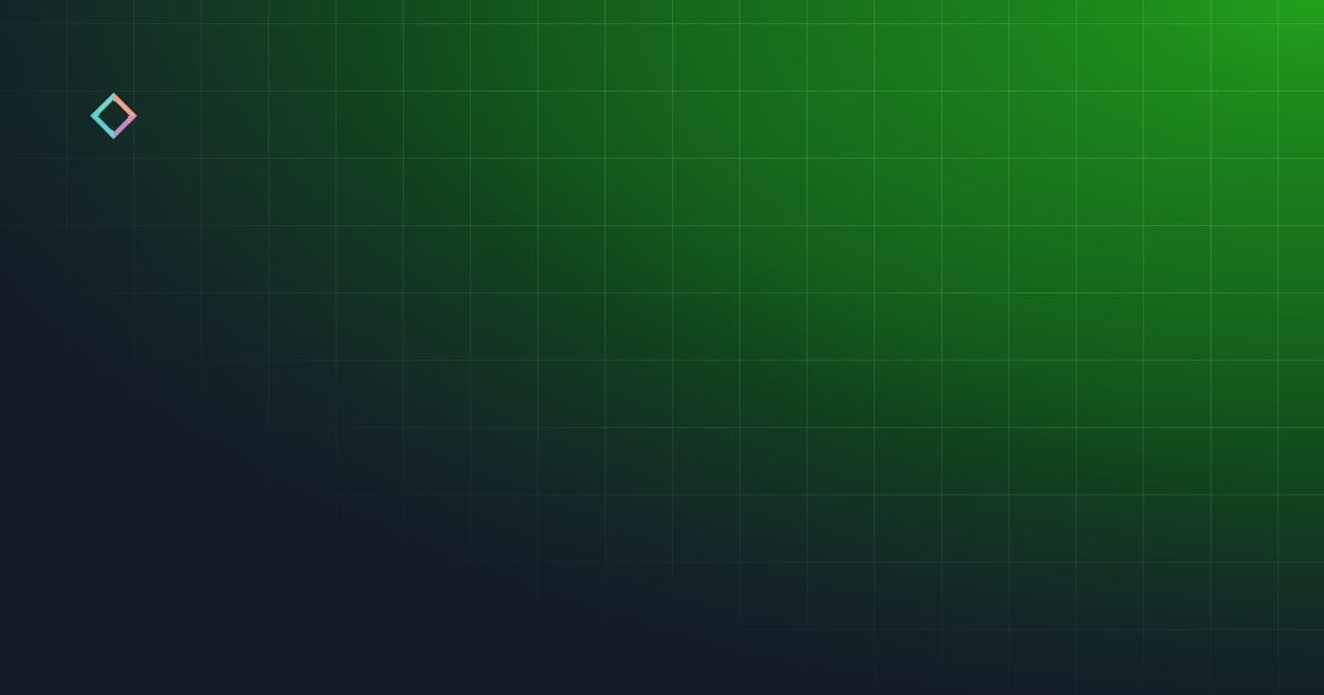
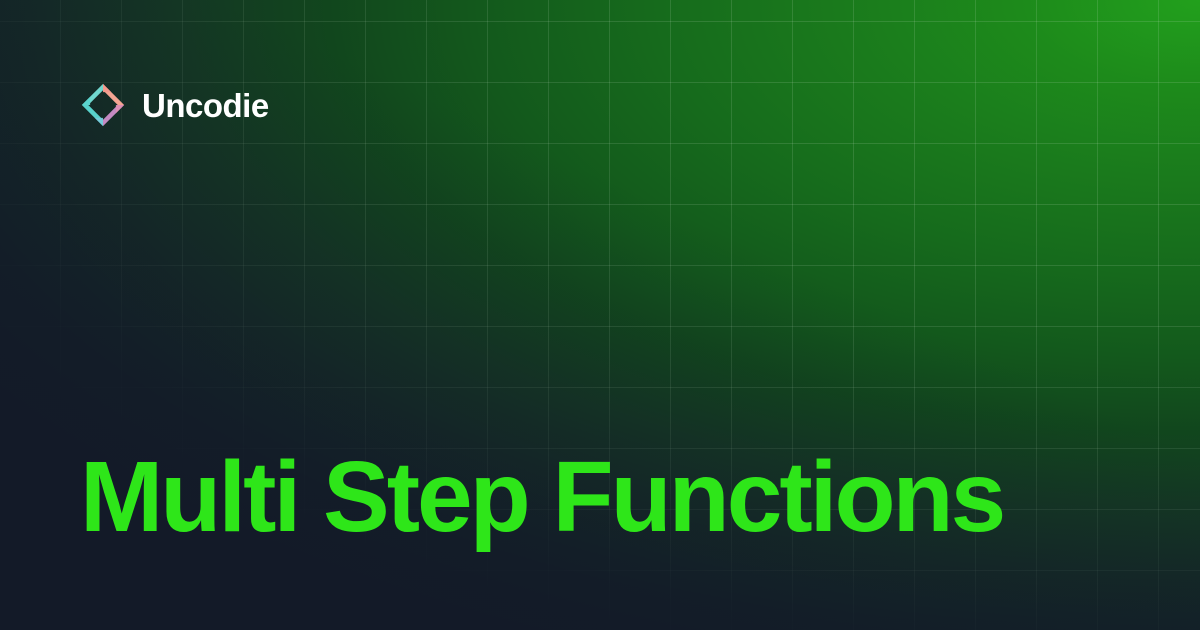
+ Uncodie
+ Multi Step Functions
